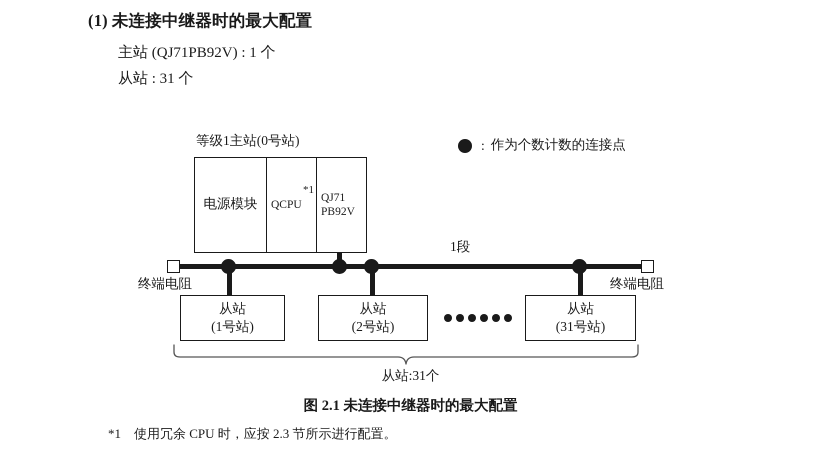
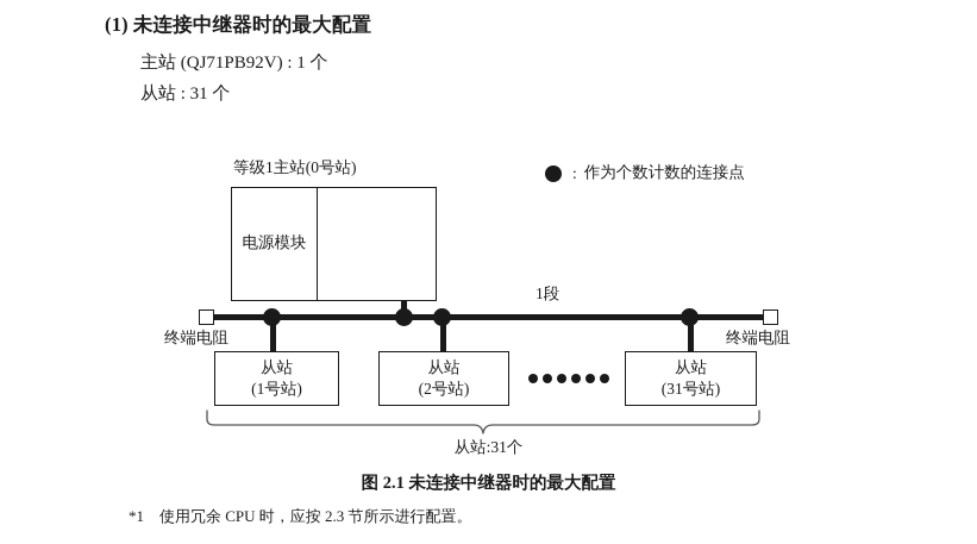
  (1) 未连接中继器时的最大配置
  主站 (QJ71PB92V) : 1 个
  从站 : 31 个
  :
  作为个数计数的连接点
  等级1主站(0号站)
  电源模块
- QCPU
- *1
- QJ71
- PB92V
  终端电阻
  终端电阻
  1段
  从站
  (1号站)
  从站
  (2号站)
  从站
  (31号站)
  从站:31个
  图 2.1 未连接中继器时的最大配置
  *1 使用冗余 CPU 时，应按 2.3 节所示进行配置。
